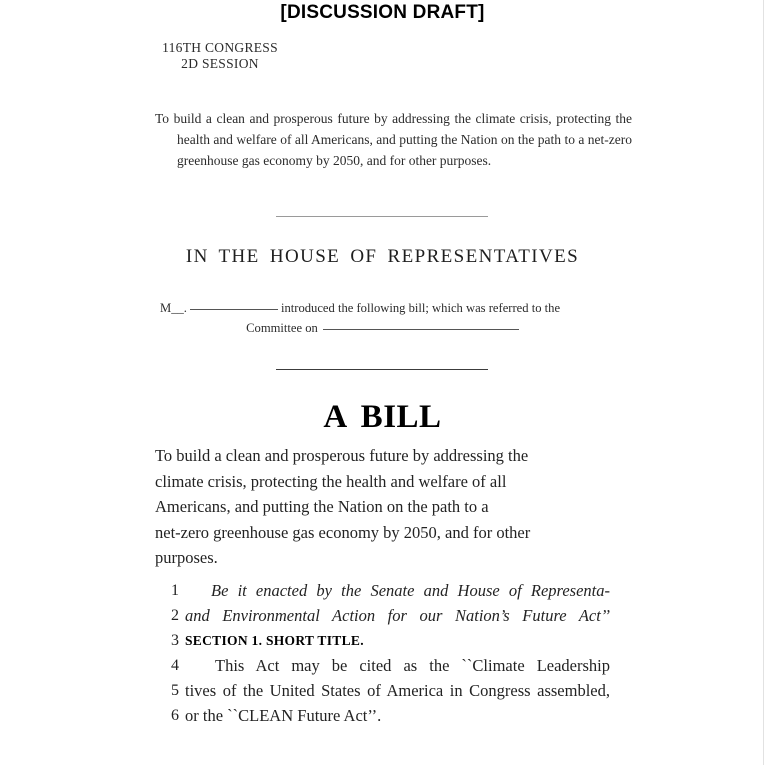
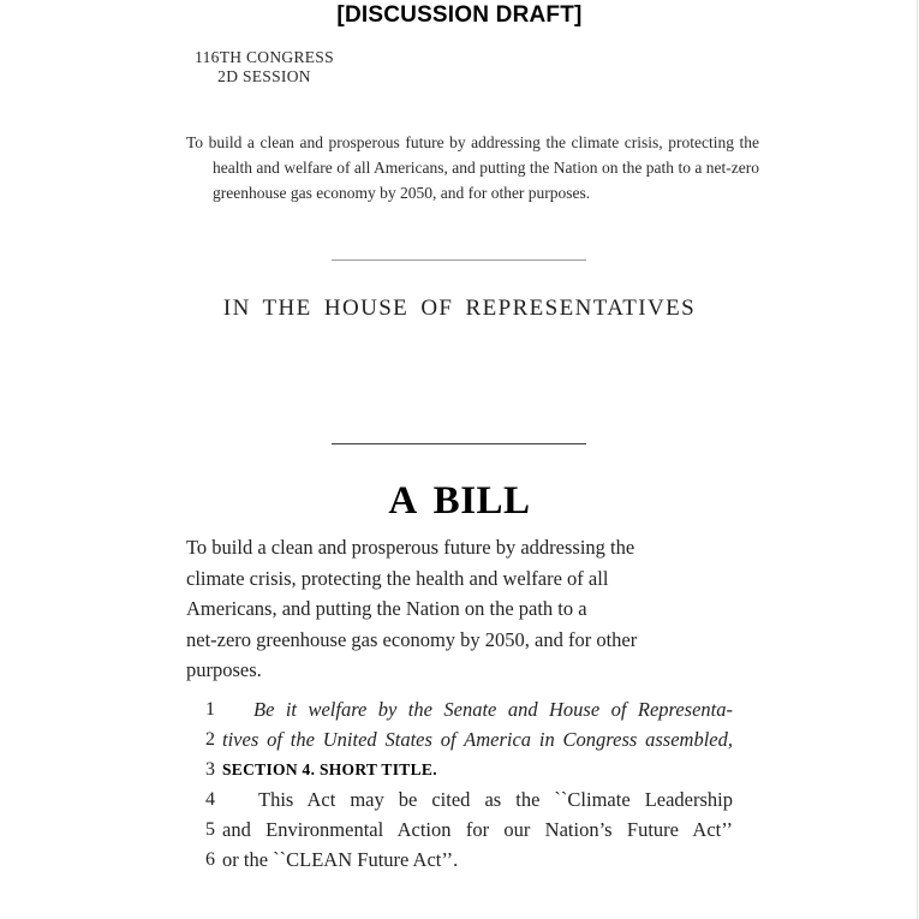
  [DISCUSSION DRAFT]
  116TH CONGRESS
  2D SESSION
  To build a clean and prosperous future by addressing the climate crisis, protecting the health and welfare of all Americans, and putting the Nation on the path to a net-zero greenhouse gas economy by 2050, and for other purposes.
  IN THE HOUSE OF REPRESENTATIVES
- M__. introduced the following bill; which was referred to the
- Committee on
  A BILL
  To build a clean and prosperous future by addressing the
  climate crisis, protecting the health and welfare of all
  Americans, and putting the Nation on the path to a
  net-zero greenhouse gas economy by 2050, and for other
  purposes.
  1
- Be it enacted by the Senate and House of Representa-
+ Be it welfare by the Senate and House of Representa-
  2
- and Environmental Action for our Nation’s Future Act’’
+ tives of the United States of America in Congress assembled,
  3
- SECTION 1. SHORT TITLE.
+ SECTION 4. SHORT TITLE.
  4
  This Act may be cited as the ``Climate Leadership
  5
- tives of the United States of America in Congress assembled,
+ and Environmental Action for our Nation’s Future Act’’
  6
  or the ``CLEAN Future Act’’.
